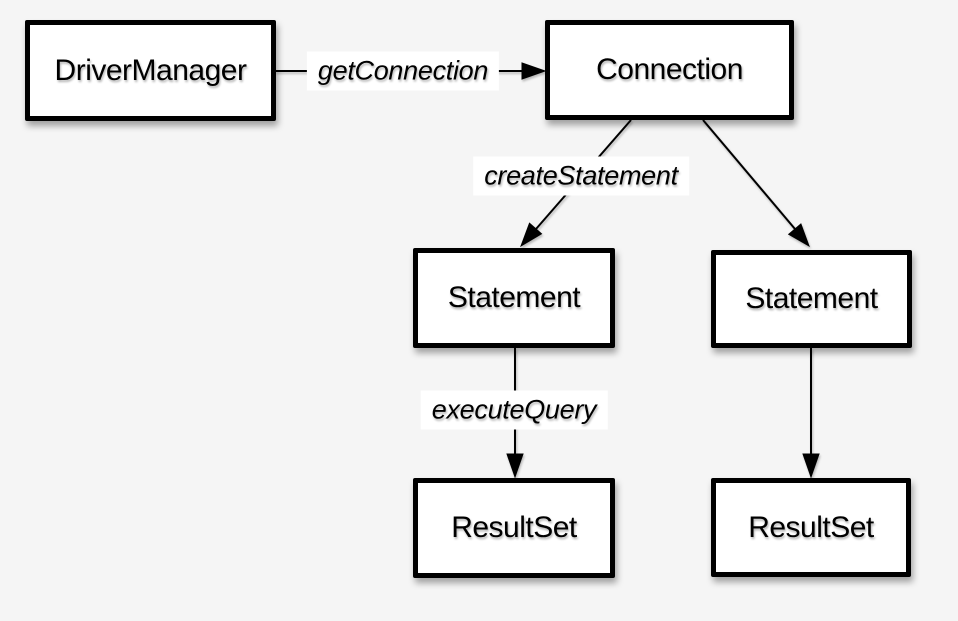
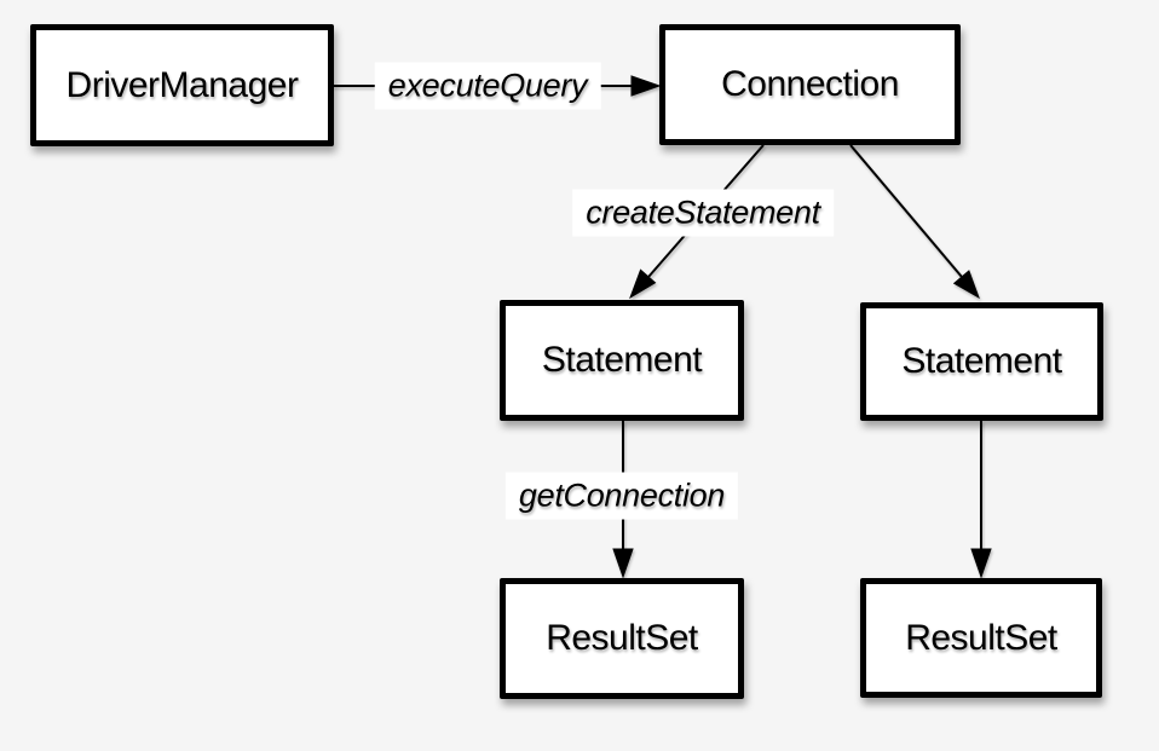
  DriverManager
  Connection
  Statement
  Statement
  ResultSet
  ResultSet
- getConnection
+ executeQuery
  createStatement
- executeQuery
+ getConnection
